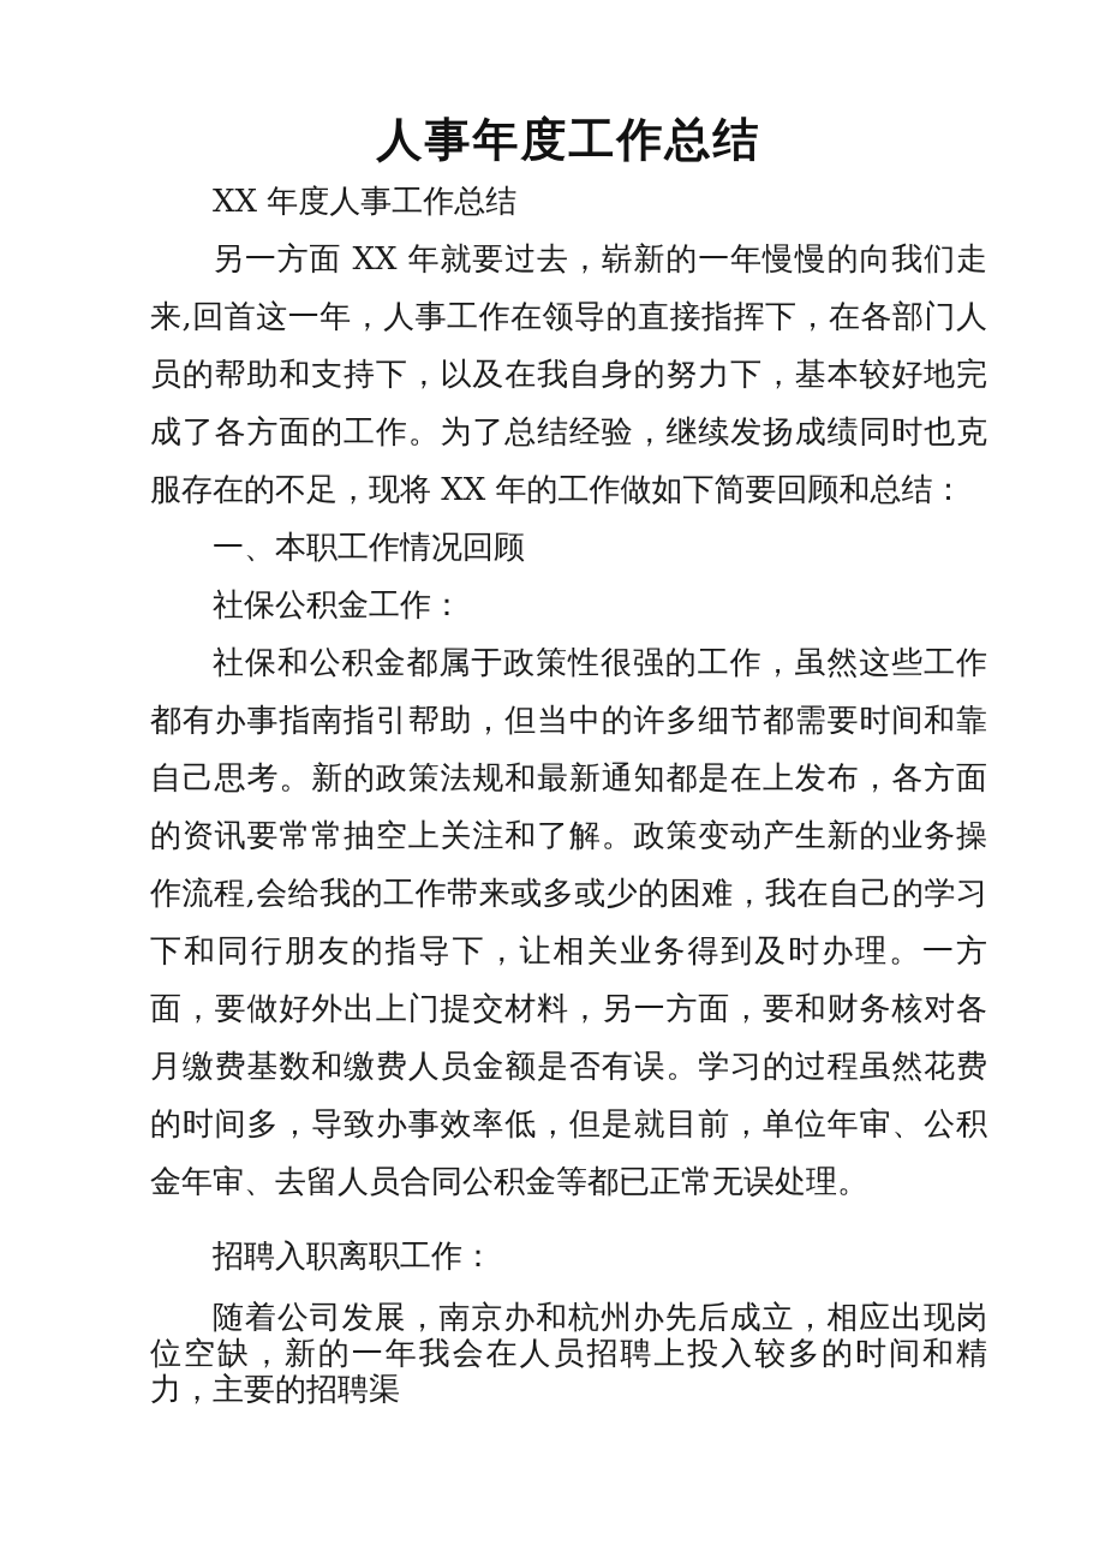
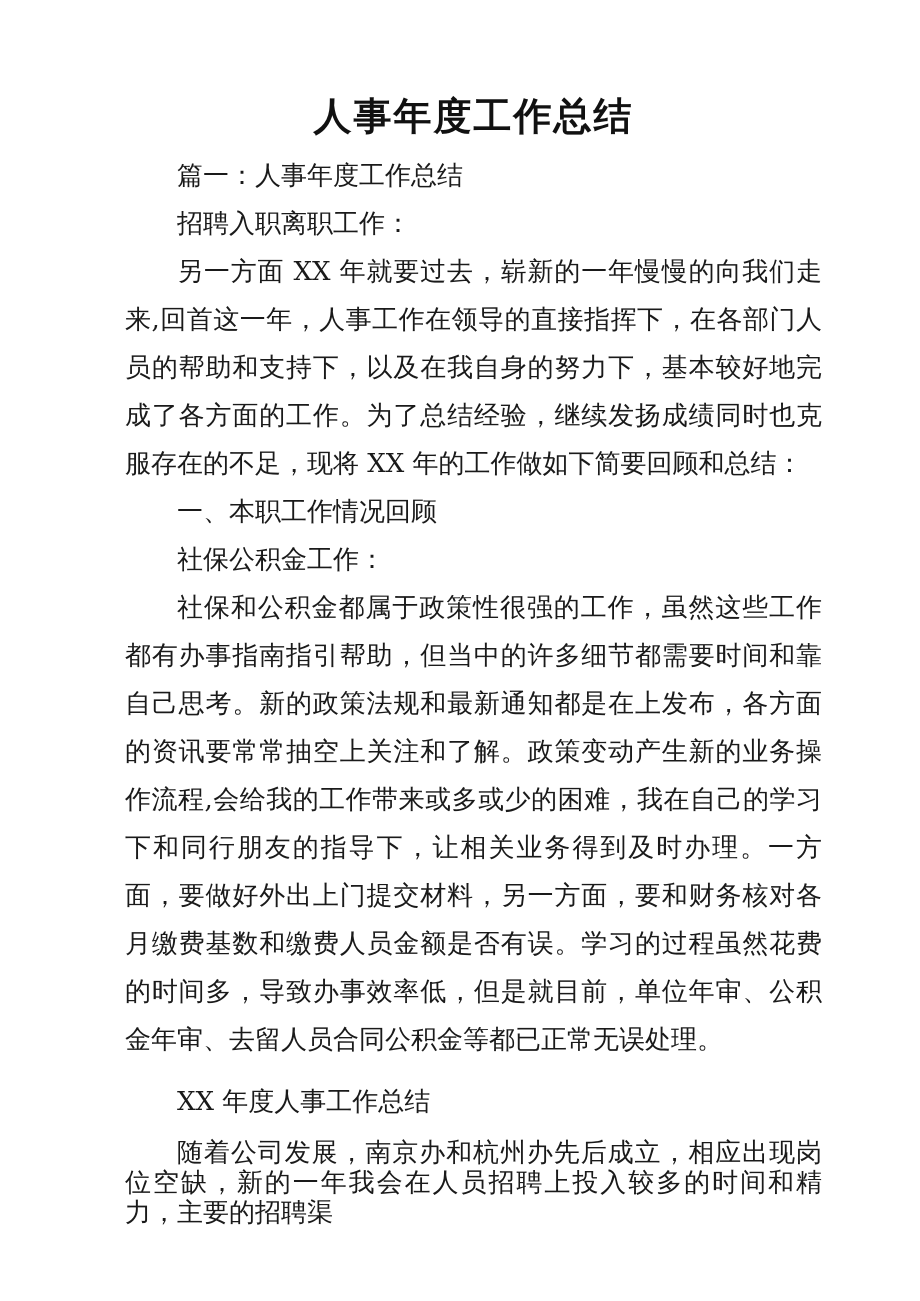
  人事年度工作总结
+ 篇一：人事年度工作总结
- XX 年度人事工作总结
+ 招聘入职离职工作：
  另一方面 XX 年就要过去，崭新的一年慢慢的向我们走来,回首这一年，人事工作在领导的直接指挥下，在各部门人员的帮助和支持下，以及在我自身的努力下，基本较好地完成了各方面的工作。为了总结经验，继续发扬成绩同时也克服存在的不足，现将 XX 年的工作做如下简要回顾和总结：
  一、本职工作情况回顾
  社保公积金工作：
  社保和公积金都属于政策性很强的工作，虽然这些工作都有办事指南指引帮助，但当中的许多细节都需要时间和靠自己思考。新的政策法规和最新通知都是在上发布，各方面的资讯要常常抽空上关注和了解。政策变动产生新的业务操作流程,会给我的工作带来或多或少的困难，我在自己的学习下和同行朋友的指导下，让相关业务得到及时办理。一方面，要做好外出上门提交材料，另一方面，要和财务核对各月缴费基数和缴费人员金额是否有误。学习的过程虽然花费的时间多，导致办事效率低，但是就目前，单位年审、公积金年审、去留人员合同公积金等都已正常无误处理。
- 招聘入职离职工作：
+ XX 年度人事工作总结
  随着公司发展，南京办和杭州办先后成立，相应出现岗位空缺，新的一年我会在人员招聘上投入较多的时间和精力，主要的招聘渠
